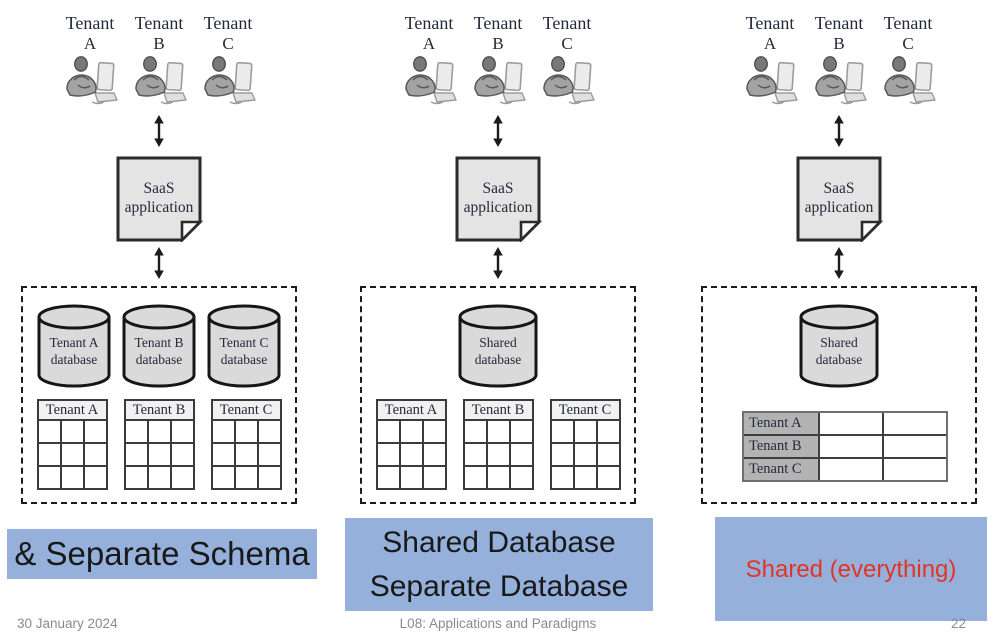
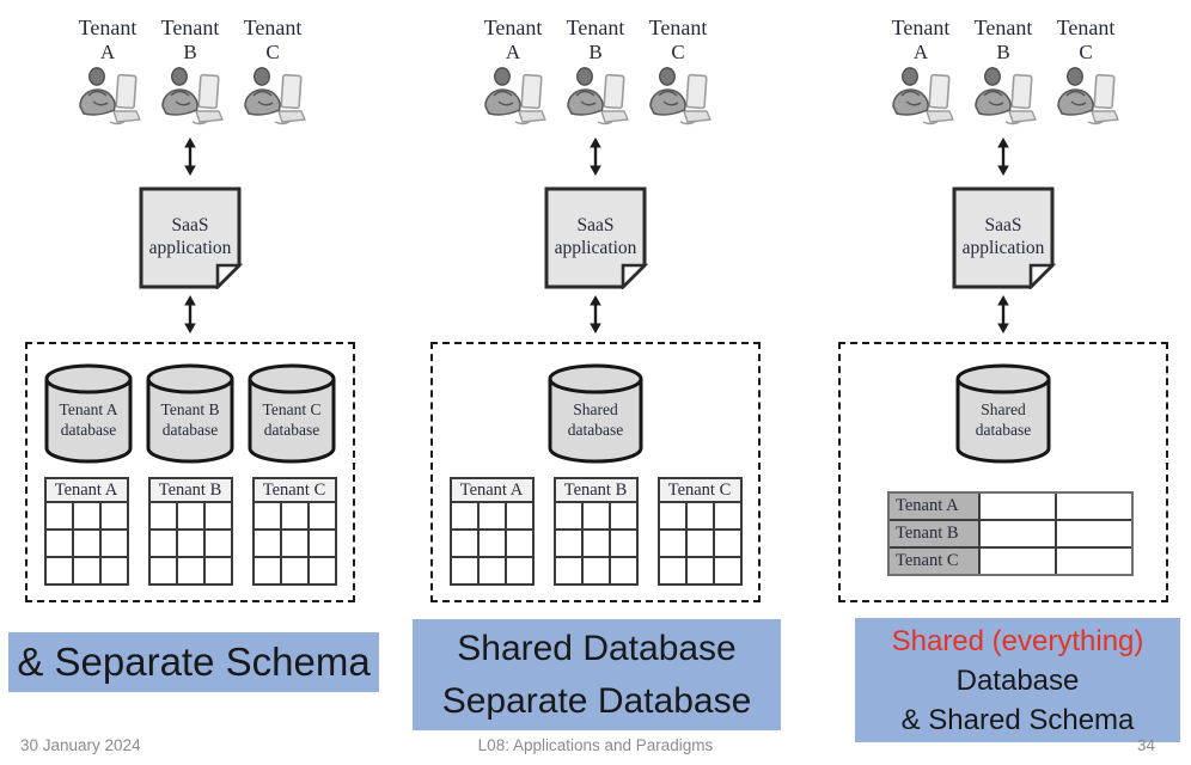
  Tenant
  A
  Tenant
  B
  Tenant
  C
  SaaS
  application
  Tenant A
  database
  Tenant B
  database
  Tenant C
  database
  Tenant A
  Tenant B
  Tenant C
  & Separate Schema
  Tenant
  A
  Tenant
  B
  Tenant
  C
  SaaS
  application
  Shared
  database
  Tenant A
  Tenant B
  Tenant C
  Shared Database
  Separate Database
  Tenant
  A
  Tenant
  B
  Tenant
  C
  SaaS
  application
  Shared
  database
  Tenant A
  Tenant B
  Tenant C
  Shared (everything)
+ Database
+ & Shared Schema
  L08: Applications and Paradigms
  30 January 2024
- 22
+ 34
